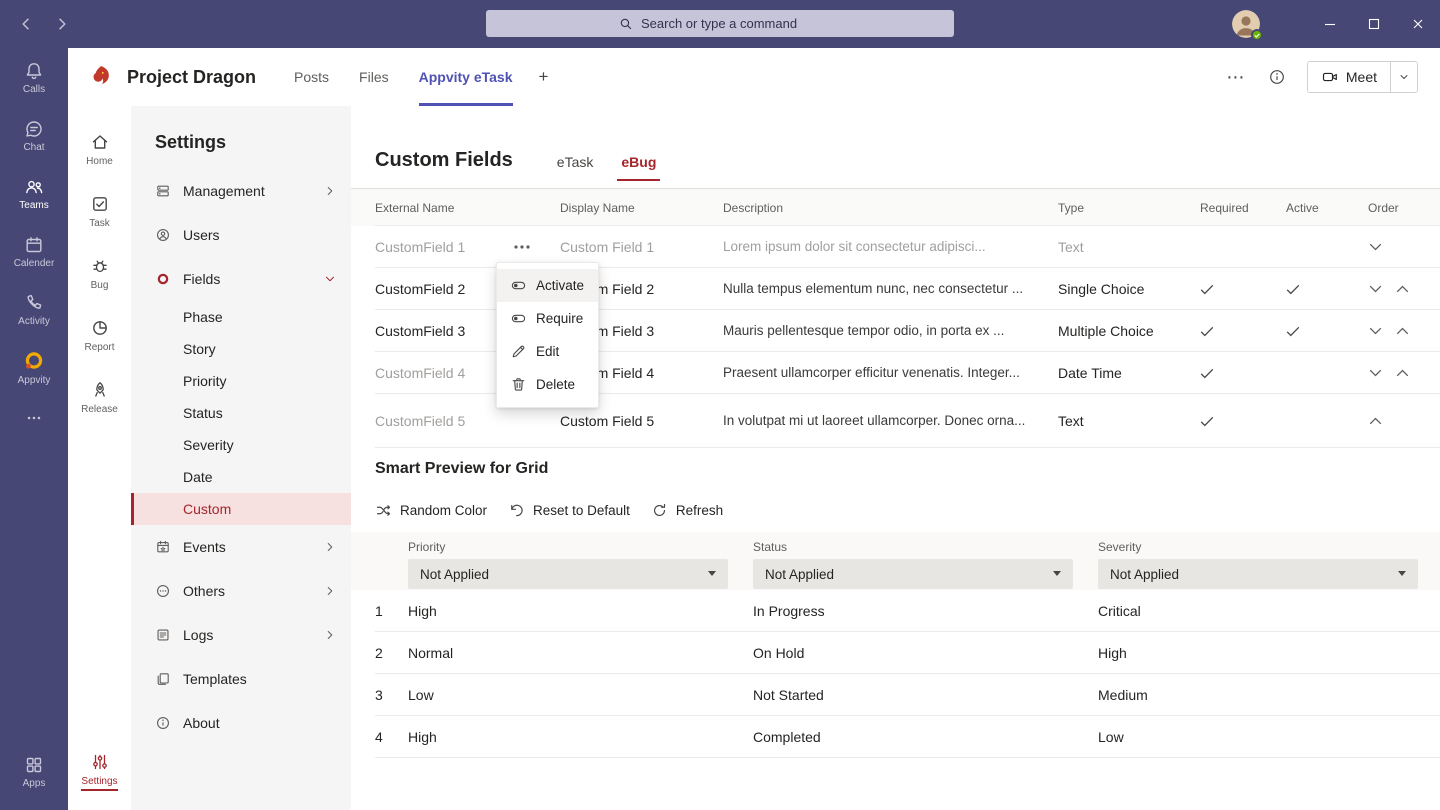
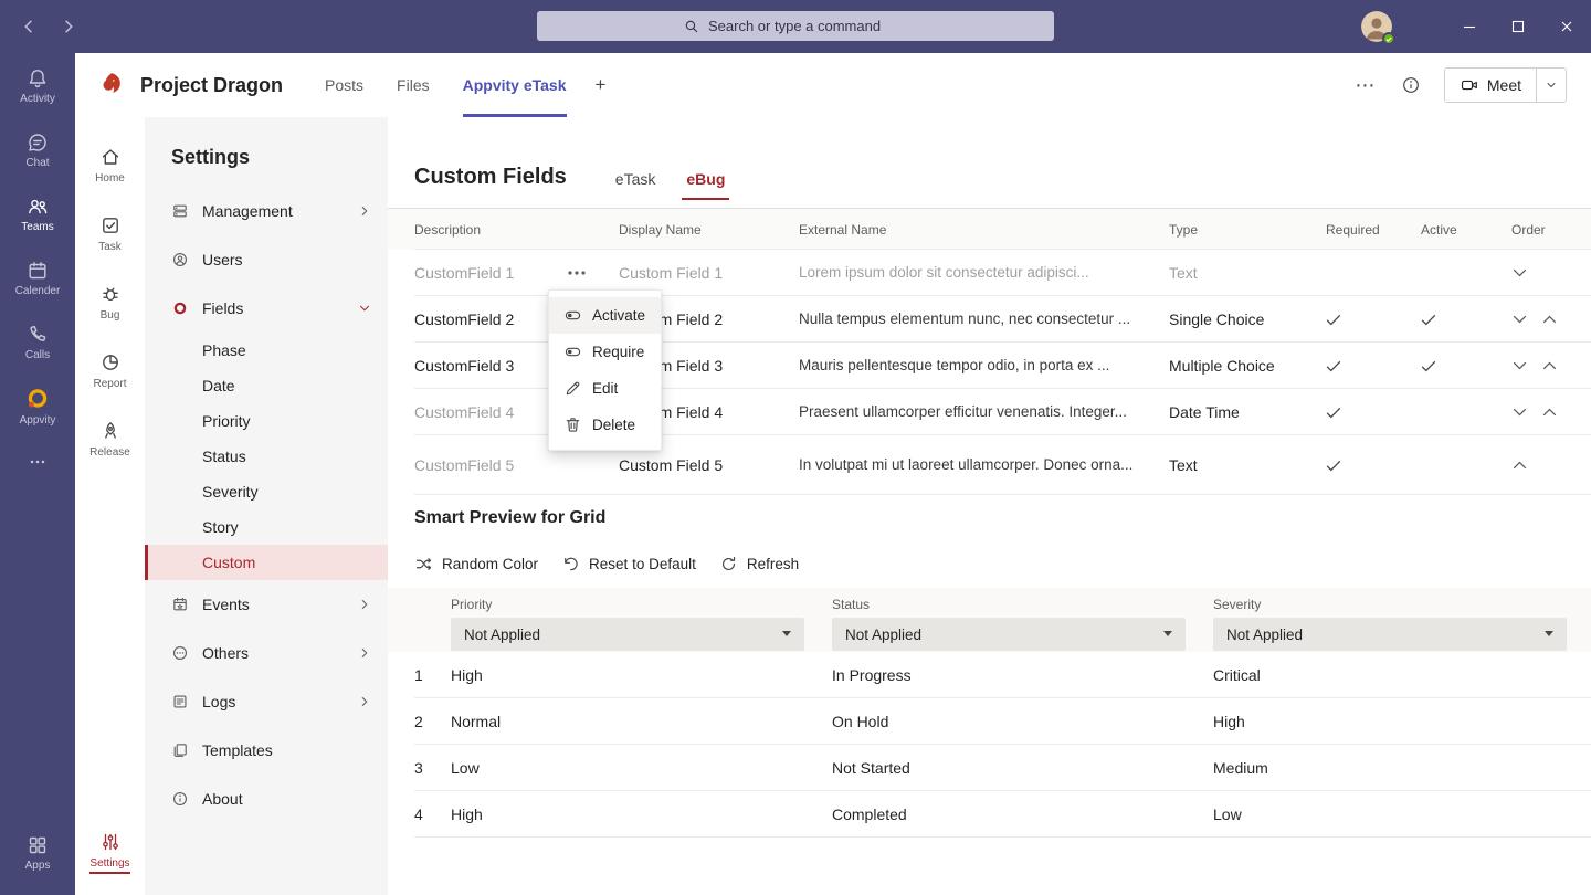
  Search or type a command
- Calls
+ Activity
  Chat
  Teams
  Calender
- Activity
+ Calls
  Appvity
  Apps
  Project Dragon
  Posts
  Files
  Appvity eTask
  +
  ⋯
  Meet
  Home
  Task
  Bug
  Report
  Release
  Settings
  Settings
  Management
  Users
  Fields
  Phase
- Story
+ Date
  Priority
  Status
  Severity
- Date
+ Story
  Custom
  Events
  Others
  Logs
  Templates
  About
  Custom Fields
  eTask
  eBug
- External Name
+ Description
  Display Name
- Description
+ External Name
  Type
  Required
  Active
  Order
  CustomField 1
  Custom Field 1
  Lorem ipsum dolor sit consectetur adipisci...
  Text
  CustomField 2
  Nulla tempus elementum nunc, nec consectetur ...
  Single Choice
  CustomField 3
  Mauris pellentesque tempor odio, in porta ex ...
  Multiple Choice
  CustomField 4
  Praesent ullamcorper efficitur venenatis. Integer...
  Date Time
  CustomField 5
  Custom Field 5
  In volutpat mi ut laoreet ullamcorper. Donec orna...
  Text
  Smart Preview for Grid
  Random Color
  Reset to Default
  Refresh
  Priority
  Not Applied
  Status
  Not Applied
  Severity
  Not Applied
  1
  High
  In Progress
  Critical
  2
  Normal
  On Hold
  High
  3
  Low
  Not Started
  Medium
  4
  High
  Completed
  Low
  Activate
  Require
  Edit
  Delete
